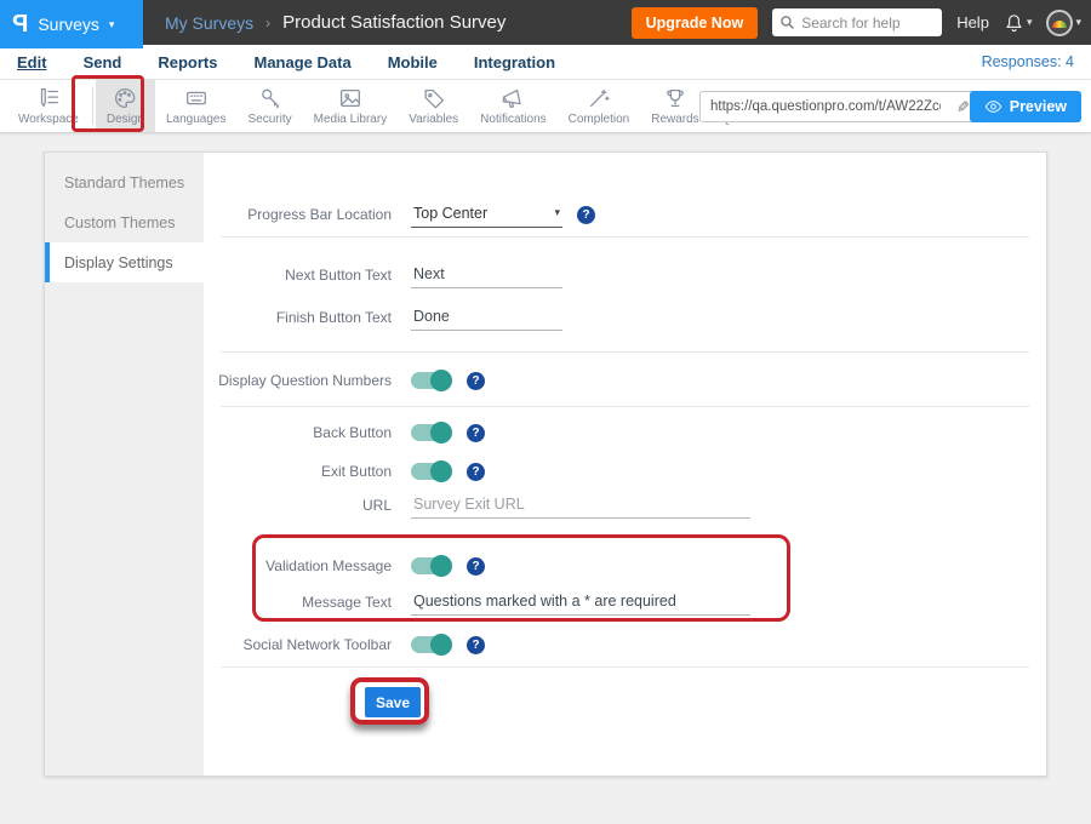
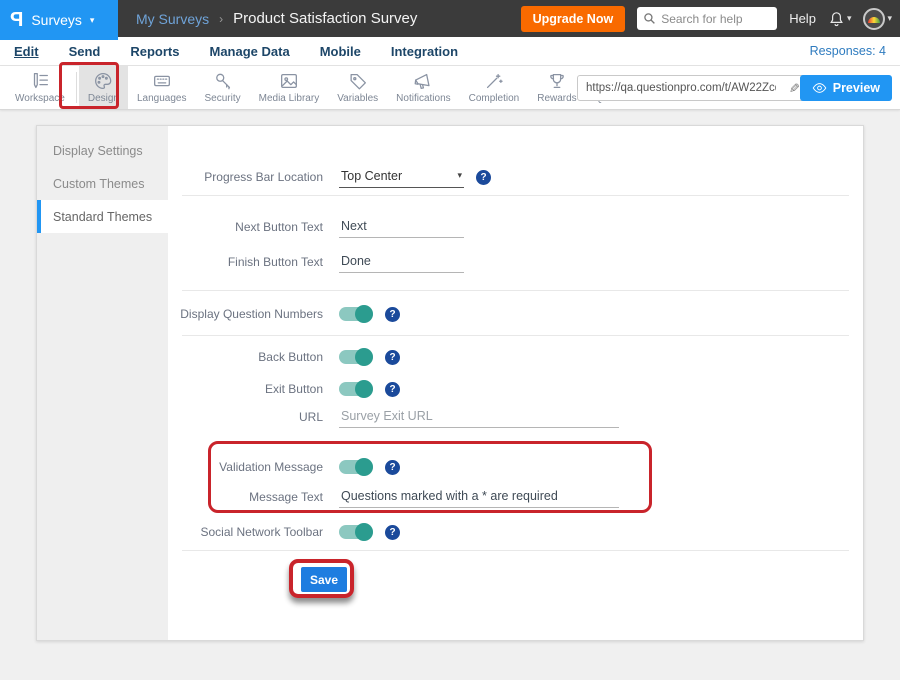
  My Surveys
  ›
  Product Satisfaction Survey
  Upgrade Now
  Search for help
  Help
  ▾
  ▾
  Surveys
  ▾
  Edit
  Send
  Reports
  Manage Data
  Mobile
  Integration
  Responses: 4
  Workspace
  Design
  Languages
  Security
  Media Library
  Variables
  Notifications
  Completion
  Rewards
  https://qa.questionpro.com/t/AW22Zc
  Preview
- Standard Themes
+ Display Settings
  Custom Themes
- Display Settings
+ Standard Themes
  Progress Bar Location
  Top Center
  ▾
  Next Button Text
  Next
  Finish Button Text
  Done
  Display Question Numbers
  Back Button
  Exit Button
  URL
  Survey Exit URL
  Validation Message
  Message Text
  Questions marked with a * are required
  Social Network Toolbar
  Save
